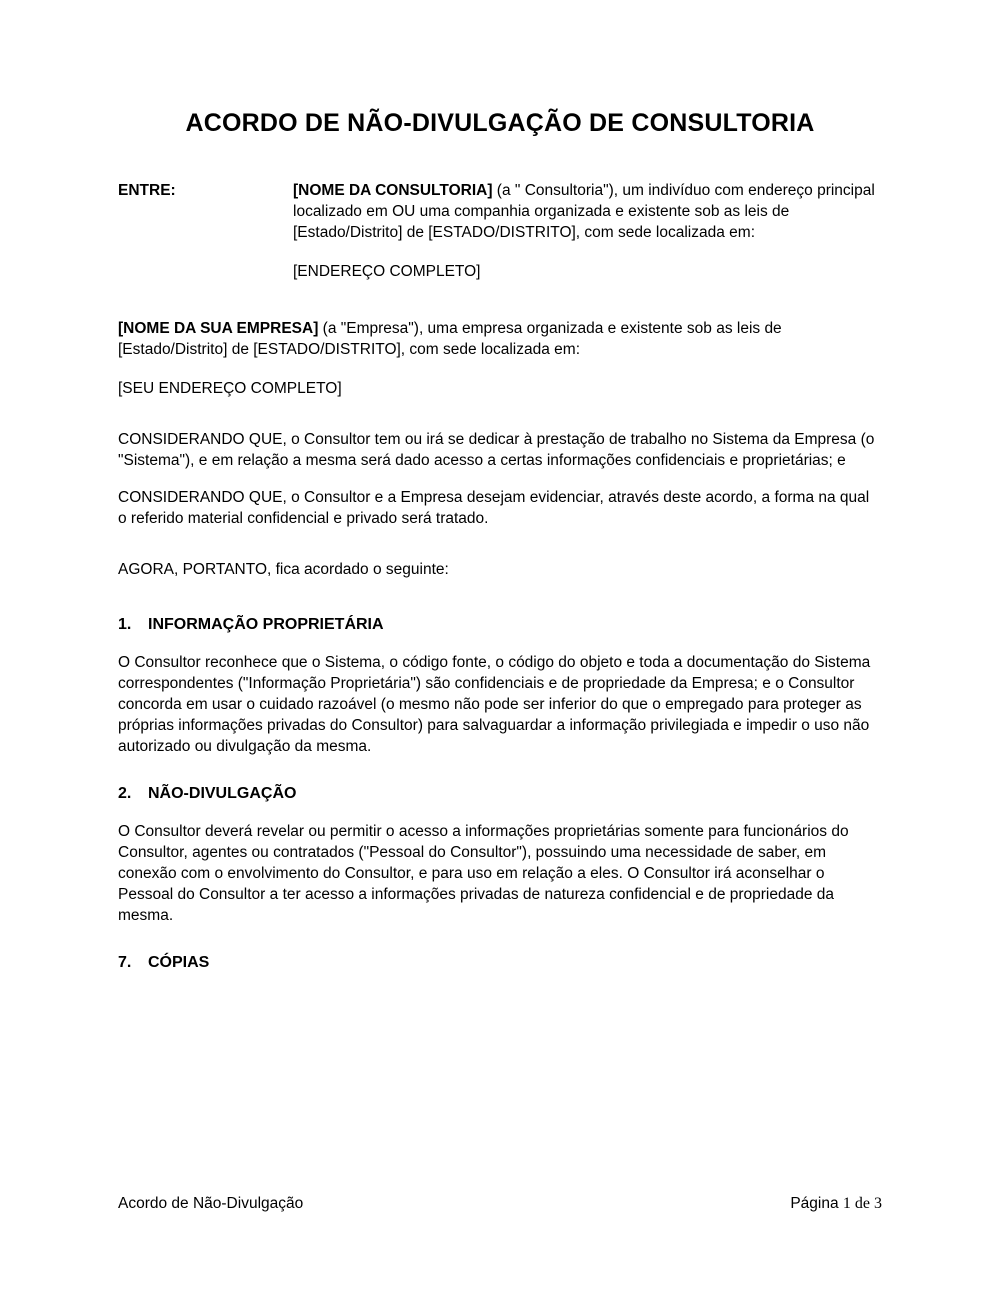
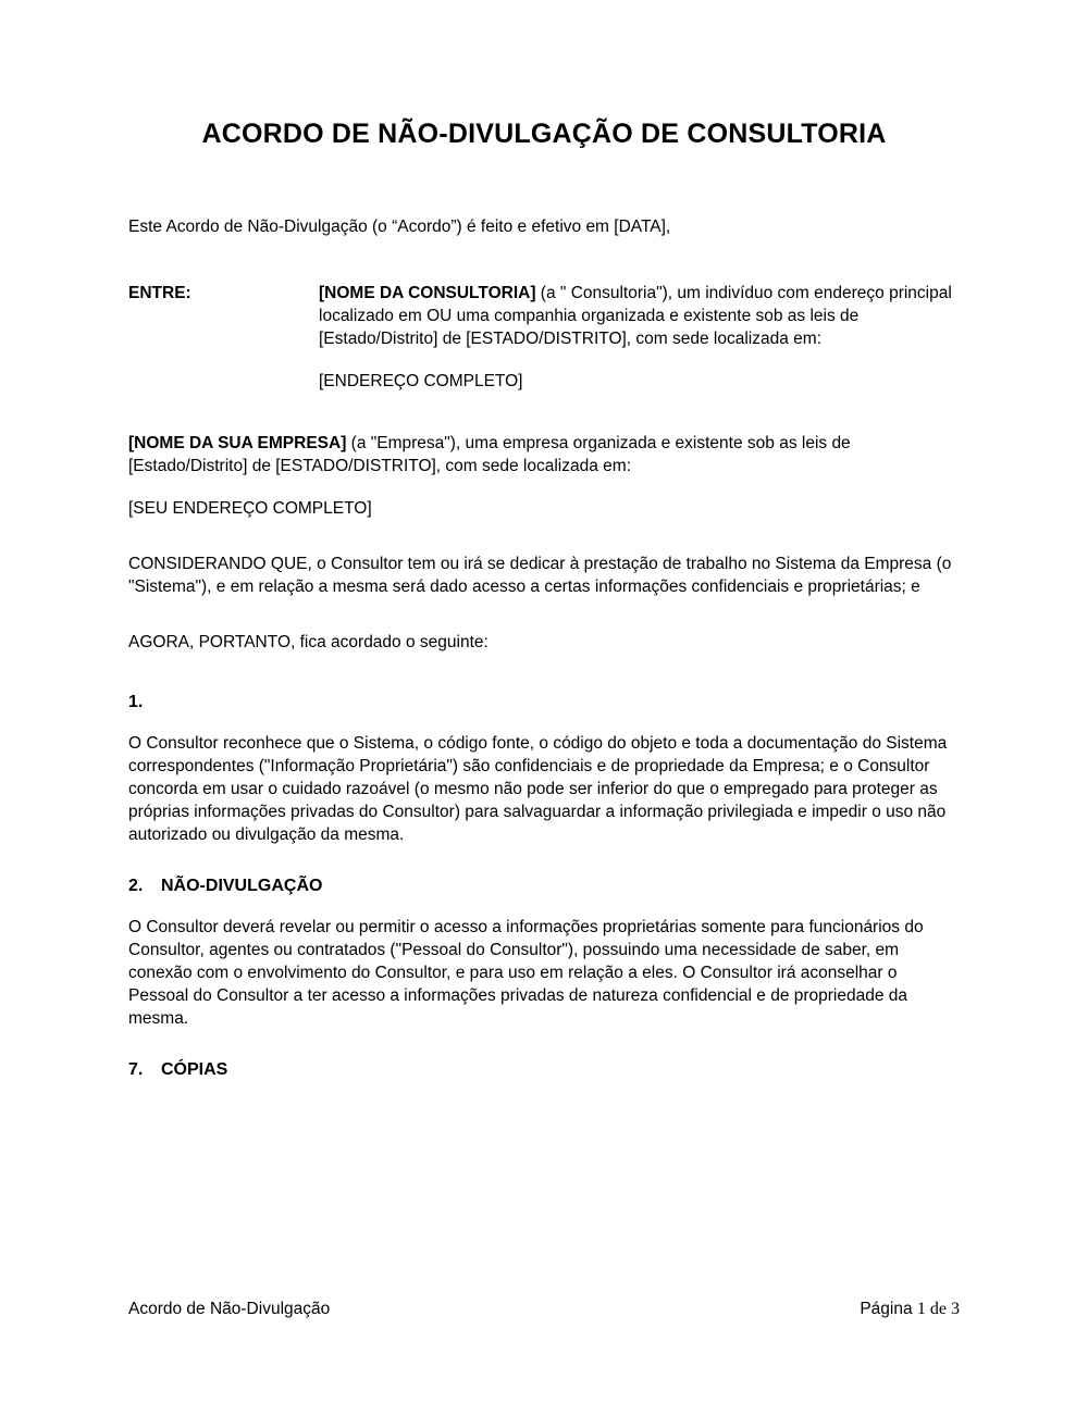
  ACORDO DE NÃO-DIVULGAÇÃO DE CONSULTORIA
+ Este Acordo de Não-Divulgação (o “Acordo”) é feito e efetivo em [DATA],
  ENTRE:
  [NOME DA CONSULTORIA] (a " Consultoria"), um indivíduo com endereço principal localizado em OU uma companhia organizada e existente sob as leis de [Estado/Distrito] de [ESTADO/DISTRITO], com sede localizada em:
  [ENDEREÇO COMPLETO]
  [NOME DA SUA EMPRESA] (a "Empresa"), uma empresa organizada e existente sob as leis de [Estado/Distrito] de [ESTADO/DISTRITO], com sede localizada em:
  [SEU ENDEREÇO COMPLETO]
  CONSIDERANDO QUE, o Consultor tem ou irá se dedicar à prestação de trabalho no Sistema da Empresa (o "Sistema"), e em relação a mesma será dado acesso a certas informações confidenciais e proprietárias; e
- CONSIDERANDO QUE, o Consultor e a Empresa desejam evidenciar, através deste acordo, a forma na qual o referido material confidencial e privado será tratado.
  AGORA, PORTANTO, fica acordado o seguinte:
  1.
- INFORMAÇÃO PROPRIETÁRIA
  O Consultor reconhece que o Sistema, o código fonte, o código do objeto e toda a documentação do Sistema correspondentes ("Informação Proprietária") são confidenciais e de propriedade da Empresa; e o Consultor concorda em usar o cuidado razoável (o mesmo não pode ser inferior do que o empregado para proteger as próprias informações privadas do Consultor) para salvaguardar a informação privilegiada e impedir o uso não autorizado ou divulgação da mesma.
  2.
  NÃO-DIVULGAÇÃO
  O Consultor deverá revelar ou permitir o acesso a informações proprietárias somente para funcionários do Consultor, agentes ou contratados ("Pessoal do Consultor"), possuindo uma necessidade de saber, em conexão com o envolvimento do Consultor, e para uso em relação a eles. O Consultor irá aconselhar o Pessoal do Consultor a ter acesso a informações privadas de natureza confidencial e de propriedade da mesma.
  7.
  CÓPIAS
  Acordo de Não-Divulgação
  Página 1 de 3
